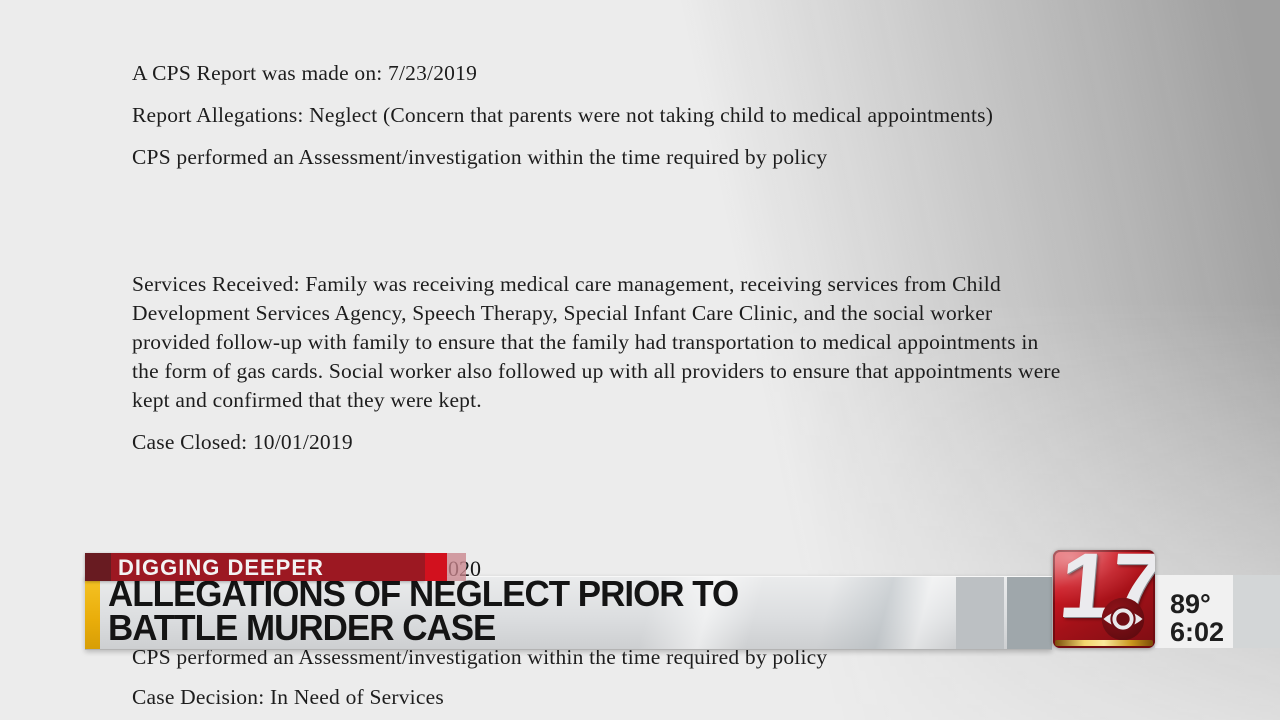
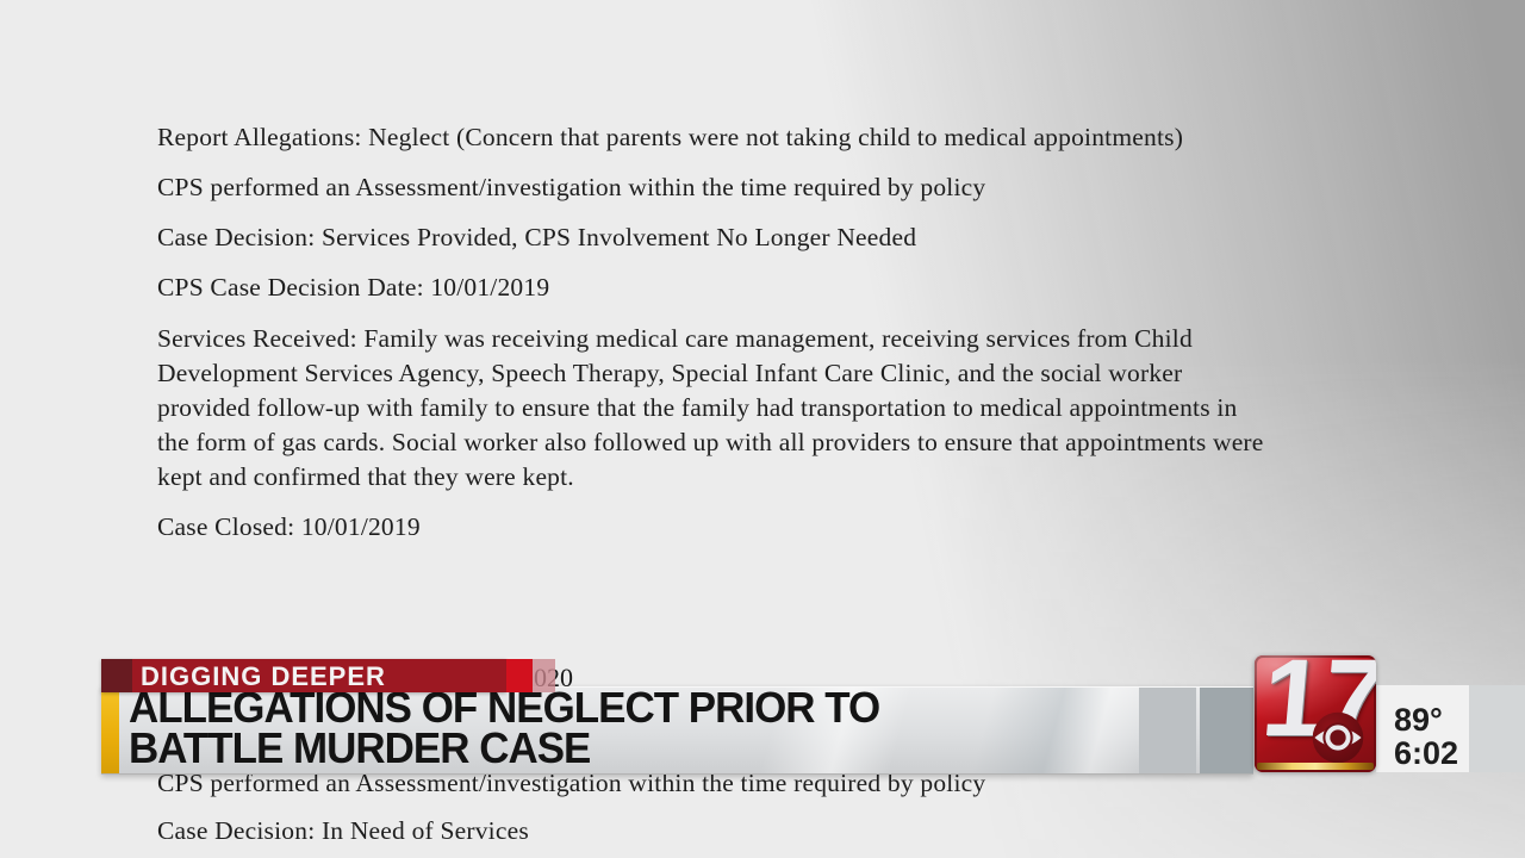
- A CPS Report was made on: 7/23/2019
  Report Allegations: Neglect (Concern that parents were not taking child to medical appointments)
  CPS performed an Assessment/investigation within the time required by policy
+ Case Decision: Services Provided, CPS Involvement No Longer Needed
+ CPS Case Decision Date: 10/01/2019
  Services Received: Family was receiving medical care management, receiving services from Child
  Development Services Agency, Speech Therapy, Special Infant Care Clinic, and the social worker
  provided follow-up with family to ensure that the family had transportation to medical appointments in
  the form of gas cards. Social worker also followed up with all providers to ensure that appointments were
  kept and confirmed that they were kept.
  Case Closed: 10/01/2019
  020
  CPS performed an Assessment/investigation within the time required by policy
  Case Decision: In Need of Services
  ALLEGATIONS OF NEGLECT PRIOR TO
  BATTLE MURDER CASE
  DIGGING DEEPER
  89°
  6:02
